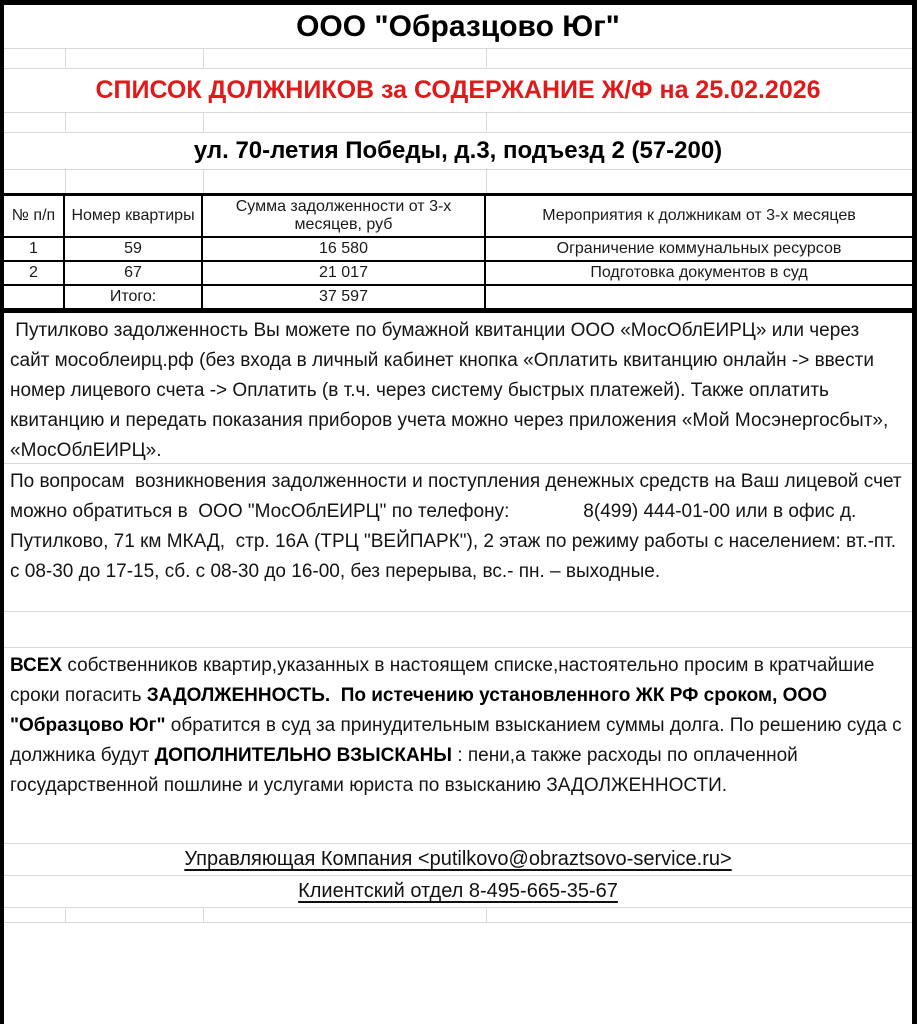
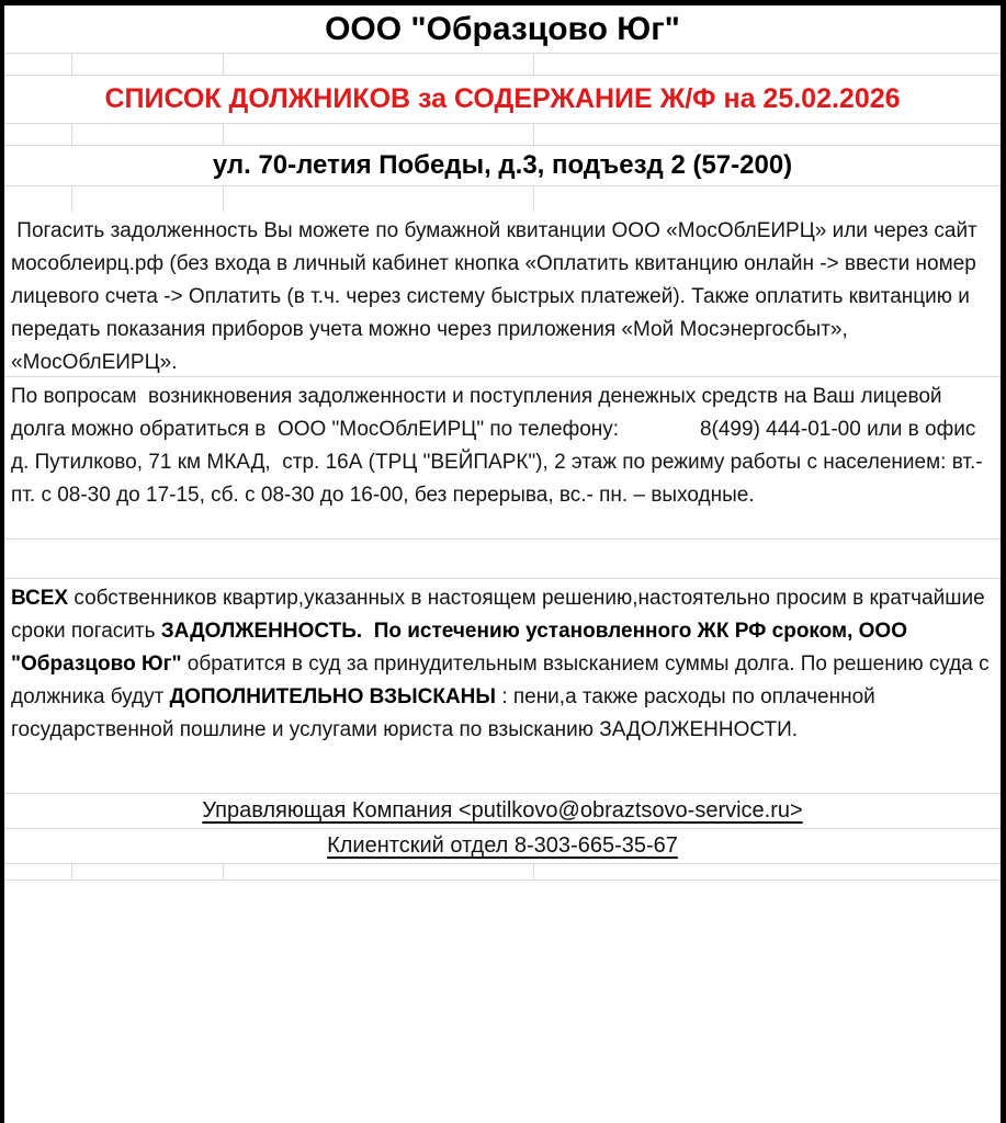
  ООО "Образцово Юг"
  СПИСОК ДОЛЖНИКОВ за СОДЕРЖАНИЕ Ж/Ф на 25.02.2026
  ул. 70-летия Победы, д.3, подъезд 2 (57-200)
- № п/п
- Номер квартиры
- Сумма задолженности от 3-х месяцев, руб
- Мероприятия к должникам от 3-х месяцев
- 1
- 59
- 16 580
- Ограничение коммунальных ресурсов
- 2
- 67
- 21 017
- Подготовка документов в суд
- Итого:
- 37 597
- Путилково задолженность Вы можете по бумажной квитанции ООО «МосОблЕИРЦ» или через сайт мособлеирц.рф (без входа в личный кабинет кнопка «Оплатить квитанцию онлайн -> ввести номер лицевого счета -> Оплатить (в т.ч. через систему быстрых платежей). Также оплатить квитанцию и передать показания приборов учета можно через приложения «Мой Мосэнергосбыт», «МосОблЕИРЦ».
+ Погасить задолженность Вы можете по бумажной квитанции ООО «МосОблЕИРЦ» или через сайт мособлеирц.рф (без входа в личный кабинет кнопка «Оплатить квитанцию онлайн -> ввести номер лицевого счета -> Оплатить (в т.ч. через систему быстрых платежей). Также оплатить квитанцию и передать показания приборов учета можно через приложения «Мой Мосэнергосбыт», «МосОблЕИРЦ».
- По вопросам возникновения задолженности и поступления денежных средств на Ваш лицевой счет можно обратиться в ООО "МосОблЕИРЦ" по телефону: 8(499) 444-01-00 или в офис д. Путилково, 71 км МКАД, стр. 16А (ТРЦ "ВЕЙПАРК"), 2 этаж по режиму работы с населением: вт.-пт. с 08-30 до 17-15, сб. с 08-30 до 16-00, без перерыва, вс.- пн. – выходные.
+ По вопросам возникновения задолженности и поступления денежных средств на Ваш лицевой долга можно обратиться в ООО "МосОблЕИРЦ" по телефону: 8(499) 444-01-00 или в офис д. Путилково, 71 км МКАД, стр. 16А (ТРЦ "ВЕЙПАРК"), 2 этаж по режиму работы с населением: вт.-пт. с 08-30 до 17-15, сб. с 08-30 до 16-00, без перерыва, вс.- пн. – выходные.
- ВСЕХ собственников квартир,указанных в настоящем списке,настоятельно просим в кратчайшие сроки погасить ЗАДОЛЖЕННОСТЬ. По истечению установленного ЖК РФ сроком, ООО "Образцово Юг" обратится в суд за принудительным взысканием суммы долга. По решению суда с должника будут ДОПОЛНИТЕЛЬНО ВЗЫСКАНЫ : пени,а также расходы по оплаченной государственной пошлине и услугами юриста по взысканию ЗАДОЛЖЕННОСТИ.
+ ВСЕХ собственников квартир,указанных в настоящем решению,настоятельно просим в кратчайшие сроки погасить ЗАДОЛЖЕННОСТЬ. По истечению установленного ЖК РФ сроком, ООО "Образцово Юг" обратится в суд за принудительным взысканием суммы долга. По решению суда с должника будут ДОПОЛНИТЕЛЬНО ВЗЫСКАНЫ : пени,а также расходы по оплаченной государственной пошлине и услугами юриста по взысканию ЗАДОЛЖЕННОСТИ.
  Управляющая Компания <putilkovo@obraztsovo-service.ru>
- Клиентский отдел 8-495-665-35-67
+ Клиентский отдел 8-303-665-35-67
